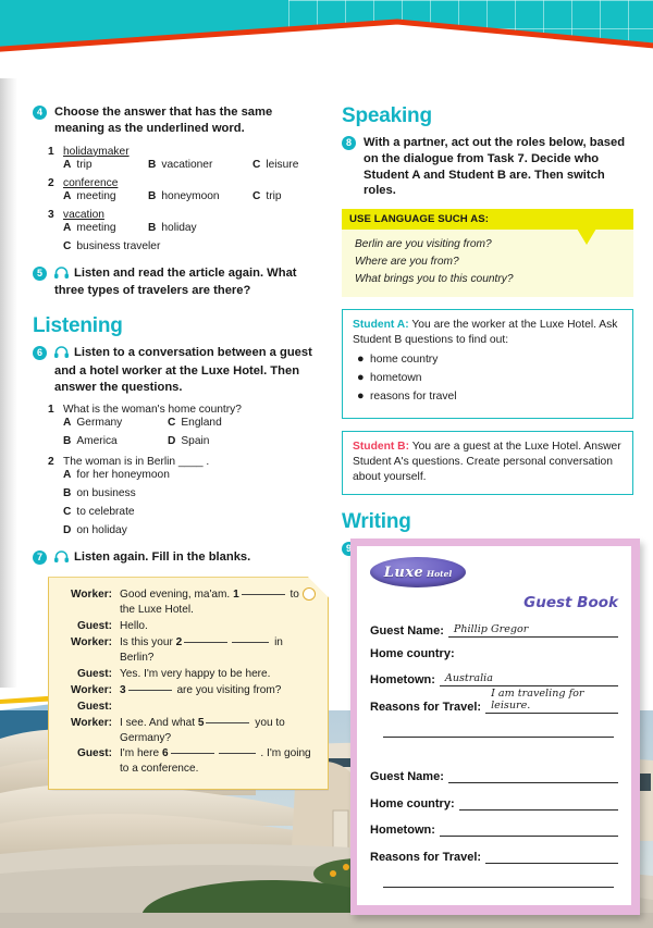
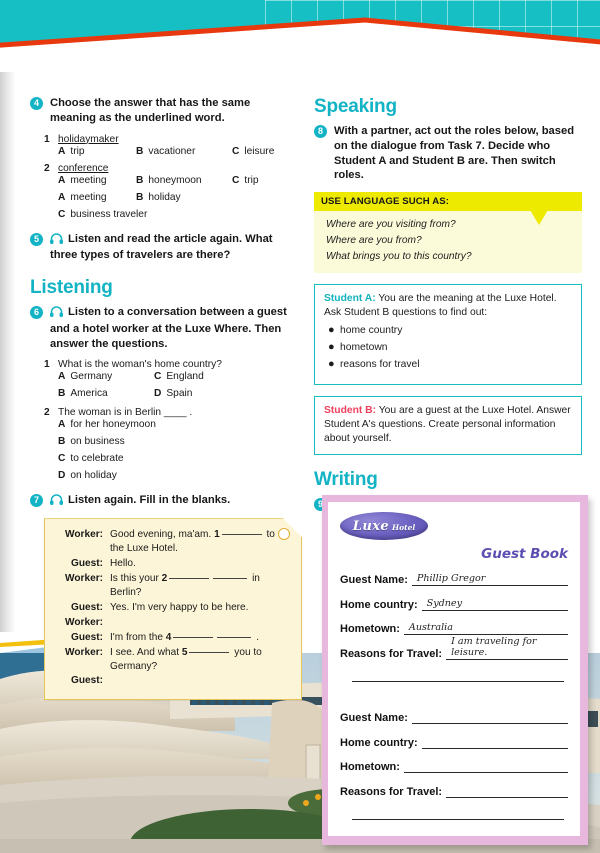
  4
  Choose the answer that has the same meaning as the underlined word.
  1
  holidaymaker
  A
  trip
  B
  vacationer
  C
  leisure
  2
  conference
  A
  meeting
  B
  honeymoon
  C
  trip
- 3
- vacation
  A
  meeting
  B
  holiday
  C
  business traveler
  5
  Listen and read the article again. What three types of travelers are there?
  Listening
  6
- Listen to a conversation between a guest and a hotel worker at the Luxe Hotel. Then answer the questions.
+ Listen to a conversation between a guest and a hotel worker at the Luxe Where. Then answer the questions.
  1
  What is the woman's home country?
  A
  Germany
  C
  England
  B
  America
  D
  Spain
  2
  The woman is in Berlin ____ .
  A
  for her honeymoon
  B
  on business
  C
  to celebrate
  D
  on holiday
  7
  Listen again. Fill in the blanks.
  Worker:
  Good evening, ma'am. 1 to the Luxe Hotel.
  Guest:
  Hello.
  Worker:
  Is this your 2 in Berlin?
  Guest:
  Yes. I'm very happy to be here.
  Worker:
- 3 are you visiting from?
  Guest:
+ I'm from the 4 .
  Worker:
  I see. And what 5 you to Germany?
  Guest:
- I'm here 6 . I'm going to a conference.
  Speaking
  8
  With a partner, act out the roles below, based on the dialogue from Task 7. Decide who Student A and Student B are. Then switch roles.
  USE LANGUAGE SUCH AS:
- Berlin are you visiting from?
+ Where are you visiting from?
  Where are you from?
  What brings you to this country?
- Student A: You are the worker at the Luxe Hotel. Ask Student B questions to find out:
+ Student A: You are the meaning at the Luxe Hotel. Ask Student B questions to find out:
  ●
  home country
  ●
  hometown
  ●
  reasons for travel
- Student B: You are a guest at the Luxe Hotel. Answer Student A's questions. Create personal conversation about yourself.
+ Student B: You are a guest at the Luxe Hotel. Answer Student A's questions. Create personal information about yourself.
  Writing
  9
  Luxe Hotel
  Guest Book
  Guest Name:
  Phillip Gregor
  Home country:
+ Sydney
  Hometown:
  Australia
  Reasons for Travel:
  I am traveling for leisure.
  Guest Name:
  Home country:
  Hometown:
  Reasons for Travel:
